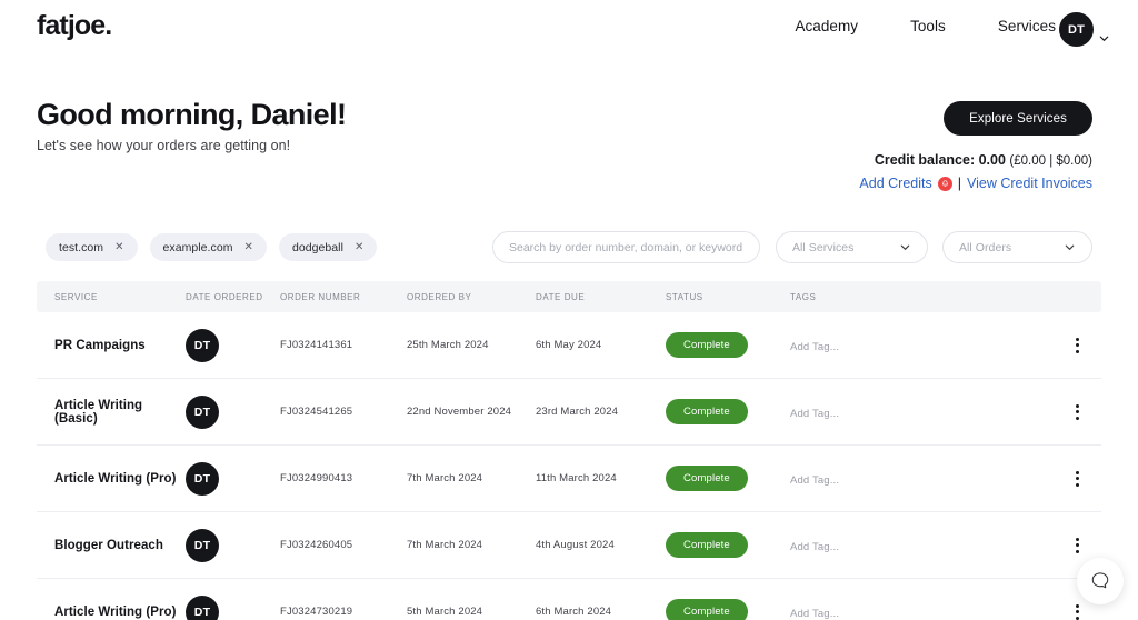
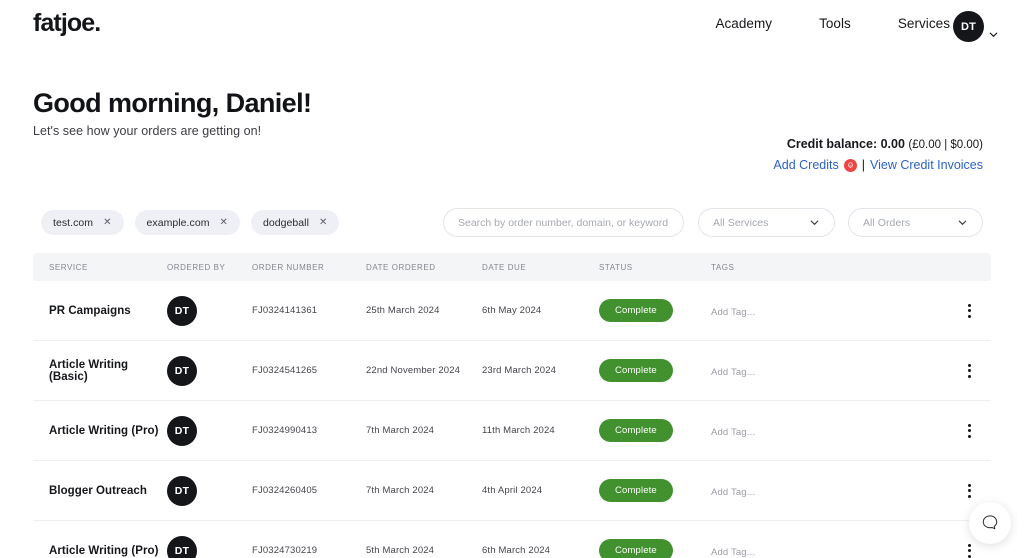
  fatjoe.
  Academy
  Tools
  Services
  DT
  Good morning, Daniel!
  Let's see how your orders are getting on!
- Explore Services
  Credit balance: 0.00 (£0.00 | $0.00)
  Add Credits
  |
  View Credit Invoices
  test.com
  ✕
  example.com
  ✕
  dodgeball
  ✕
  Search by order number, domain, or keyword
  All Services
  All Orders
  SERVICE
- DATE ORDERED
+ ORDERED BY
  ORDER NUMBER
- ORDERED BY
+ DATE ORDERED
  DATE DUE
  STATUS
  TAGS
  PR Campaigns
  DT
  FJ0324141361
  25th March 2024
  6th May 2024
  Complete
  Add Tag...
  Article Writing (Basic)
  DT
  FJ0324541265
  22nd November 2024
  23rd March 2024
  Complete
  Add Tag...
  Article Writing (Pro)
  DT
  FJ0324990413
  7th March 2024
  11th March 2024
  Complete
  Add Tag...
  Blogger Outreach
  DT
  FJ0324260405
  7th March 2024
- 4th August 2024
+ 4th April 2024
  Complete
  Add Tag...
  Article Writing (Pro)
  DT
  FJ0324730219
  5th March 2024
  6th March 2024
  Complete
  Add Tag...
